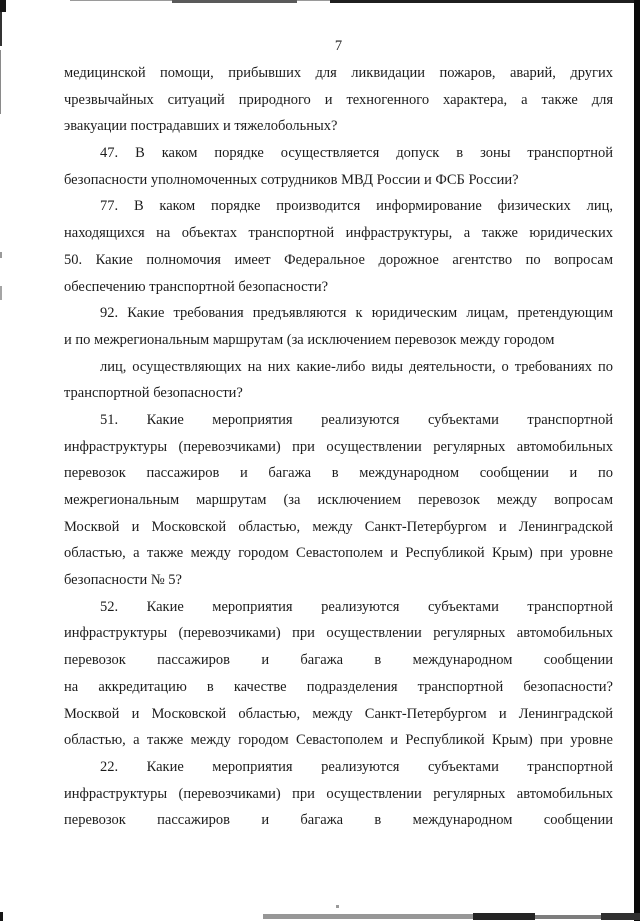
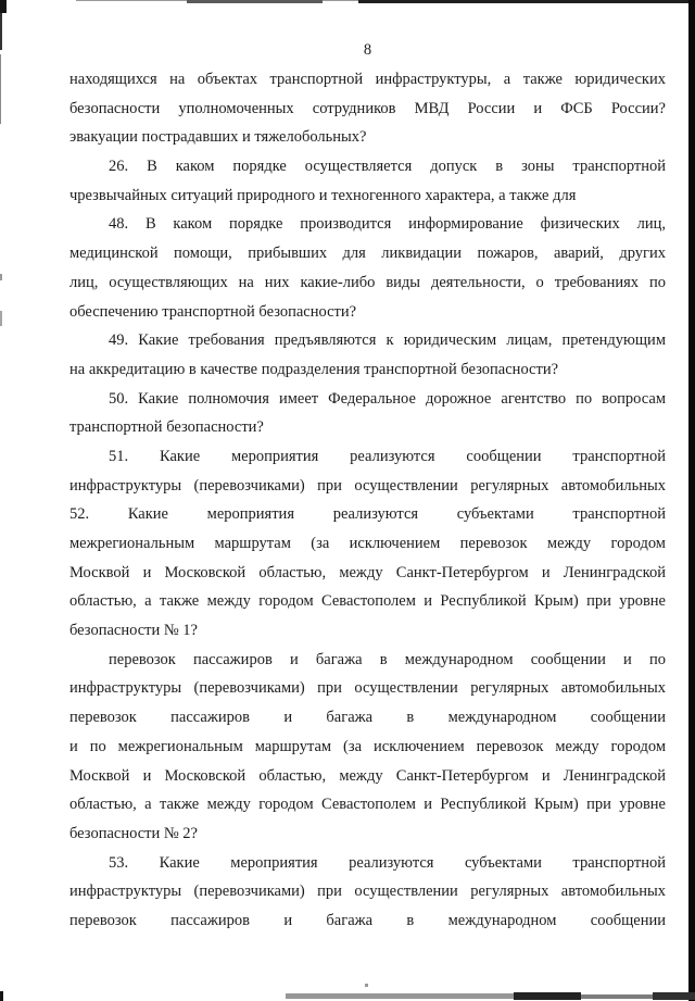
- 7
+ 8
- медицинской помощи, прибывших для ликвидации пожаров, аварий, других
+ находящихся на объектах транспортной инфраструктуры, а также юридических
- чрезвычайных ситуаций природного и техногенного характера, а также для
+ безопасности уполномоченных сотрудников МВД России и ФСБ России?
  эвакуации пострадавших и тяжелобольных?
- 47. В каком порядке осуществляется допуск в зоны транспортной
+ 26. В каком порядке осуществляется допуск в зоны транспортной
- безопасности уполномоченных сотрудников МВД России и ФСБ России?
+ чрезвычайных ситуаций природного и техногенного характера, а также для
- 77. В каком порядке производится информирование физических лиц,
+ 48. В каком порядке производится информирование физических лиц,
- находящихся на объектах транспортной инфраструктуры, а также юридических
+ медицинской помощи, прибывших для ликвидации пожаров, аварий, других
- 50. Какие полномочия имеет Федеральное дорожное агентство по вопросам
+ лиц, осуществляющих на них какие-либо виды деятельности, о требованиях по
  обеспечению транспортной безопасности?
- 92. Какие требования предъявляются к юридическим лицам, претендующим
+ 49. Какие требования предъявляются к юридическим лицам, претендующим
- и по межрегиональным маршрутам (за исключением перевозок между городом
+ на аккредитацию в качестве подразделения транспортной безопасности?
- лиц, осуществляющих на них какие-либо виды деятельности, о требованиях по
+ 50. Какие полномочия имеет Федеральное дорожное агентство по вопросам
  транспортной безопасности?
- 51. Какие мероприятия реализуются субъектами транспортной
+ 51. Какие мероприятия реализуются сообщении транспортной
  инфраструктуры (перевозчиками) при осуществлении регулярных автомобильных
- перевозок пассажиров и багажа в международном сообщении и по
+ 52. Какие мероприятия реализуются субъектами транспортной
- межрегиональным маршрутам (за исключением перевозок между вопросам
+ межрегиональным маршрутам (за исключением перевозок между городом
  Москвой и Московской областью, между Санкт-Петербургом и Ленинградской
  областью, а также между городом Севастополем и Республикой Крым) при уровне
- безопасности № 5?
+ безопасности № 1?
- 52. Какие мероприятия реализуются субъектами транспортной
+ перевозок пассажиров и багажа в международном сообщении и по
  инфраструктуры (перевозчиками) при осуществлении регулярных автомобильных
  перевозок пассажиров и багажа в международном сообщении
- на аккредитацию в качестве подразделения транспортной безопасности?
+ и по межрегиональным маршрутам (за исключением перевозок между городом
  Москвой и Московской областью, между Санкт-Петербургом и Ленинградской
  областью, а также между городом Севастополем и Республикой Крым) при уровне
+ безопасности № 2?
- 22. Какие мероприятия реализуются субъектами транспортной
+ 53. Какие мероприятия реализуются субъектами транспортной
  инфраструктуры (перевозчиками) при осуществлении регулярных автомобильных
  перевозок пассажиров и багажа в международном сообщении
